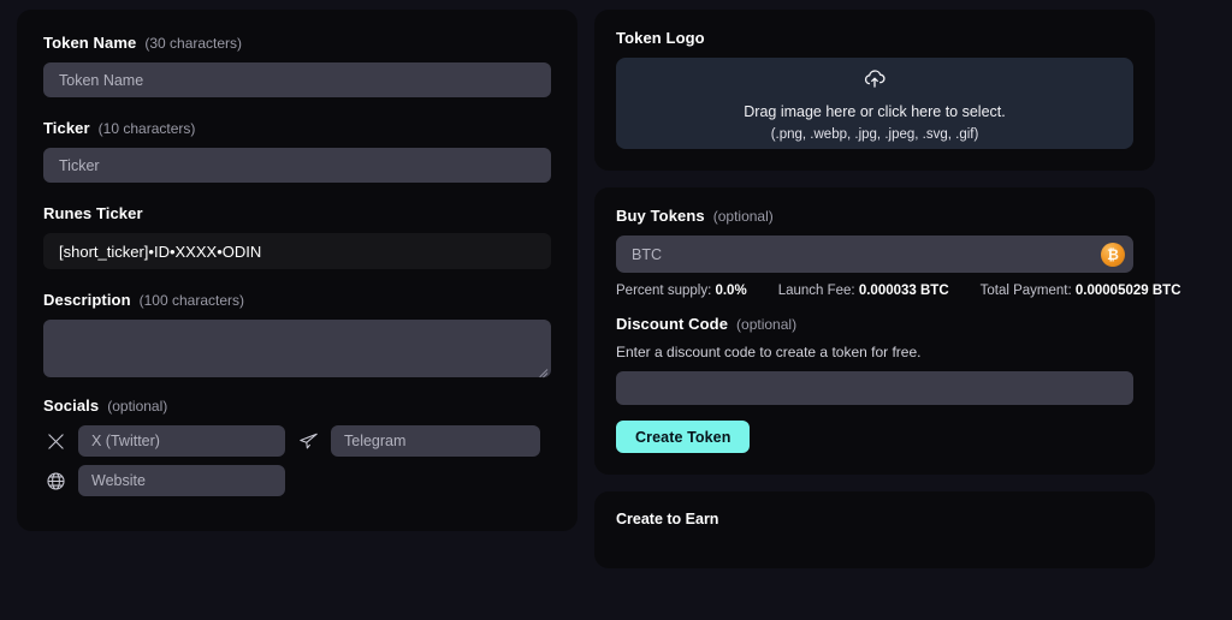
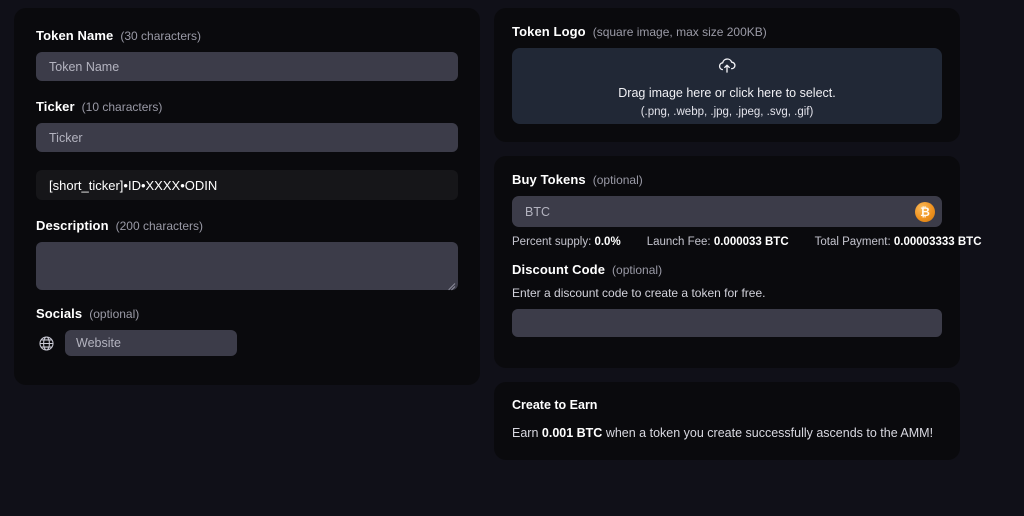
  Token Name
  (30 characters)
  Token Name
  Ticker
  (10 characters)
  Ticker
- Runes Ticker
  [short_ticker]•ID•XXXX•ODIN
  Description
- (100 characters)
+ (200 characters)
  Socials
  (optional)
- X (Twitter)
- Telegram
  Website
  Token Logo
+ (square image, max size 200KB)
  Drag image here or click here to select.
  (.png, .webp, .jpg, .jpeg, .svg, .gif)
  Buy Tokens
  (optional)
  BTC
  ₿
  Percent supply: 0.0%
  Launch Fee: 0.000033 BTC
- Total Payment: 0.00005029 BTC
+ Total Payment: 0.00003333 BTC
  Discount Code
  (optional)
  Enter a discount code to create a token for free.
- Create Token
  Create to Earn
+ Earn 0.001 BTC when a token you create successfully ascends to the AMM!
